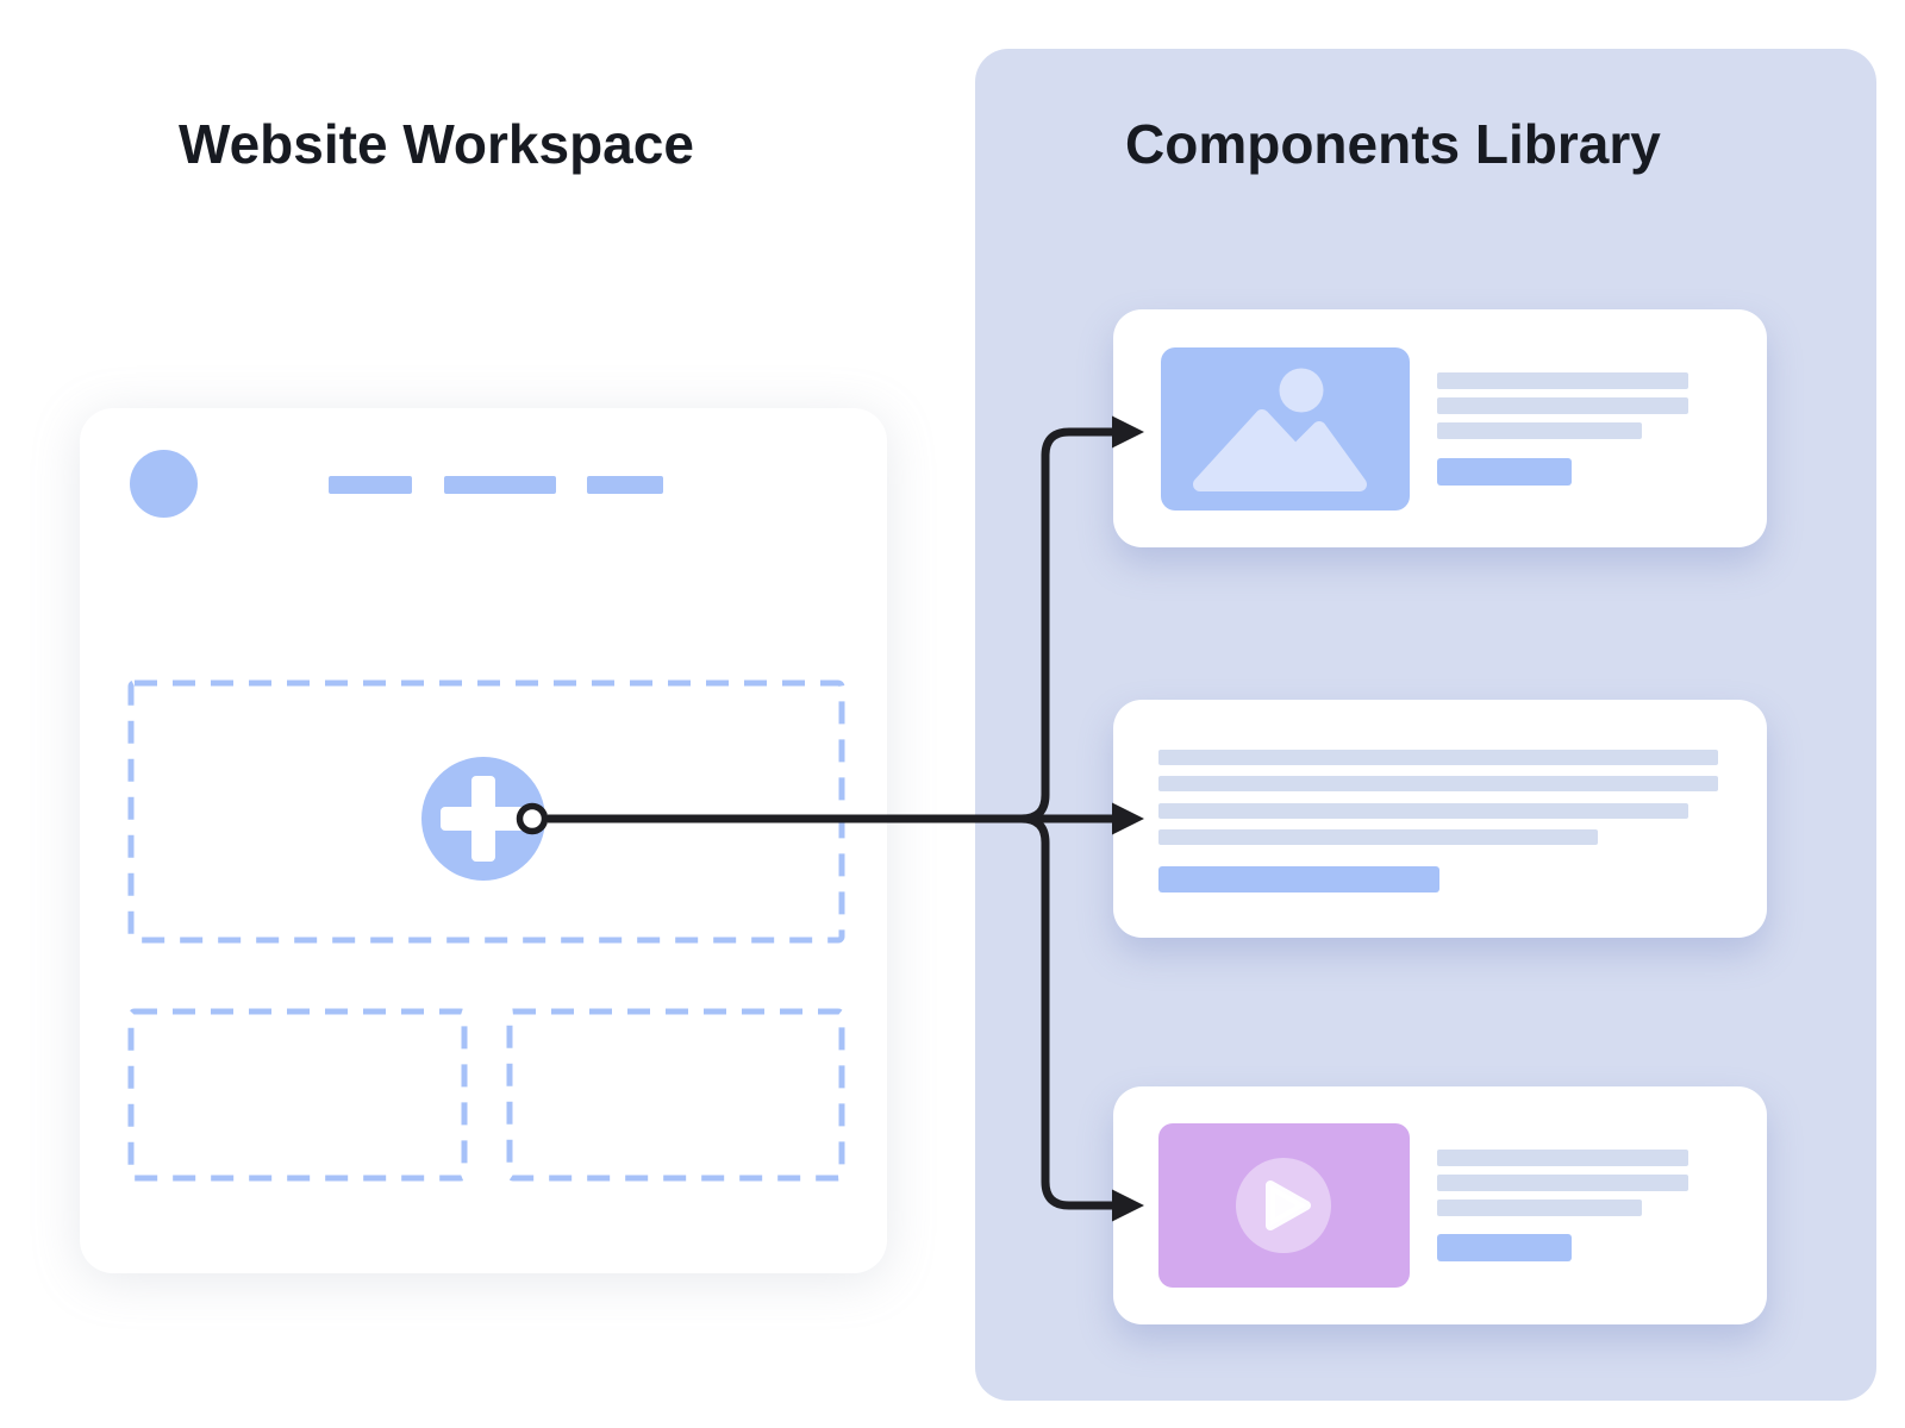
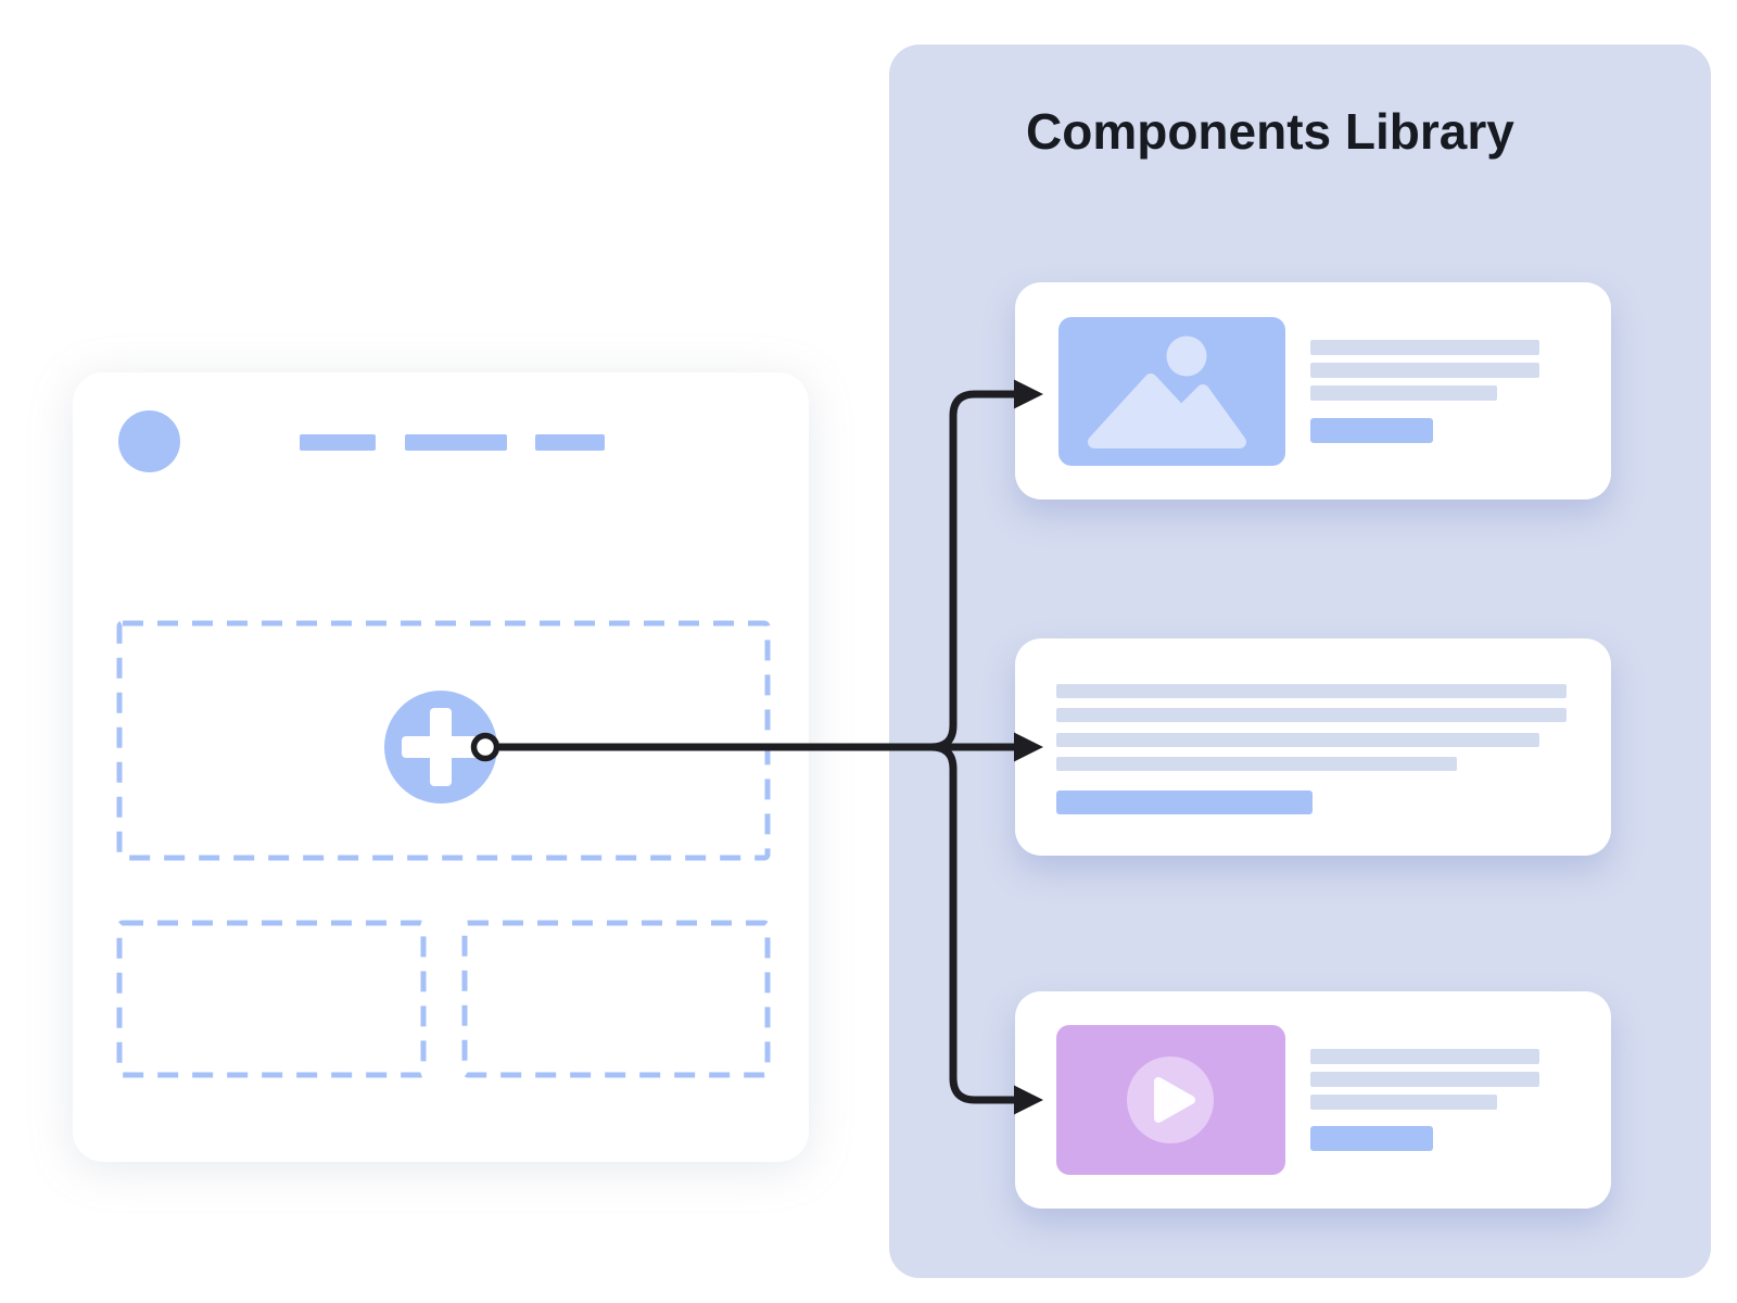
- Website Workspace
  Components Library
